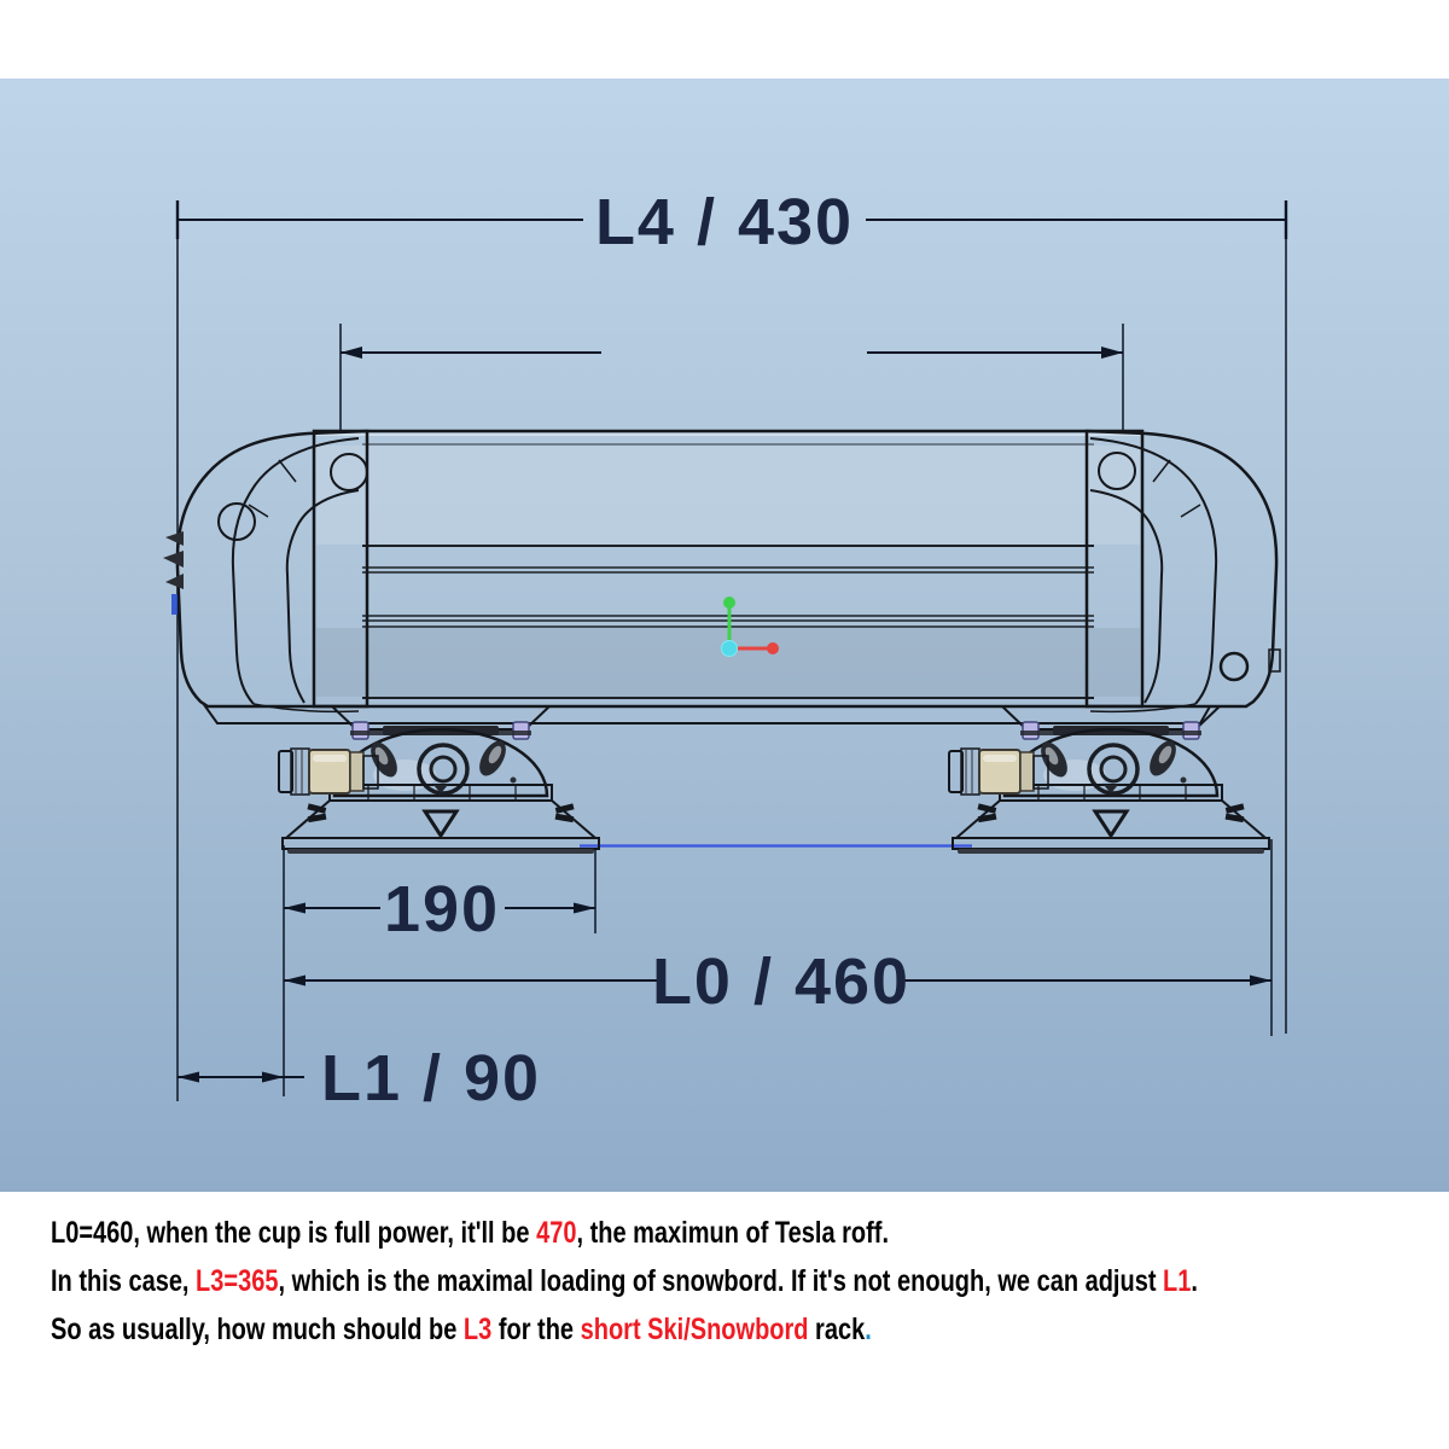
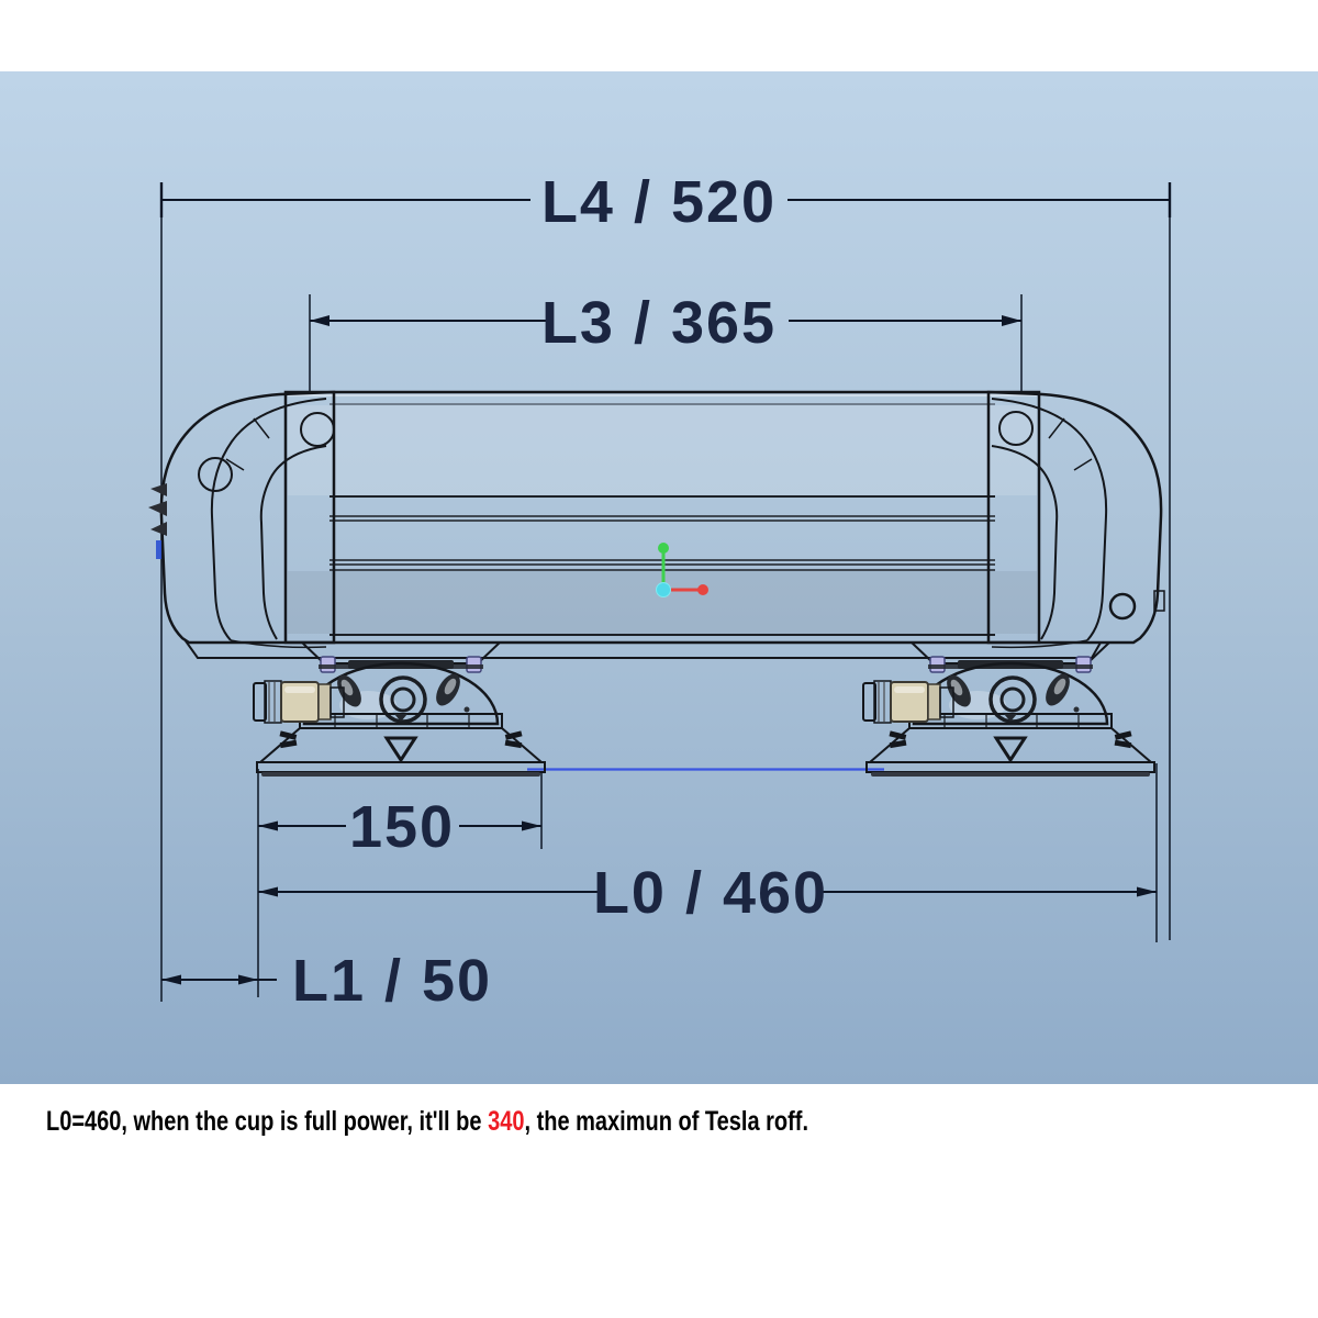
- L4 / 430
+ L4 / 520
+ L3 / 365
- 190
+ 150
  L0 / 460
- L1 / 90
+ L1 / 50
- L0=460, when the cup is full power, it'll be 470, the maximun of Tesla roff.
+ L0=460, when the cup is full power, it'll be 340, the maximun of Tesla roff.
- In this case, L3=365, which is the maximal loading of snowbord. If it's not enough, we can adjust L1.
- So as usually, how much should be L3 for the short Ski/Snowbord rack.
